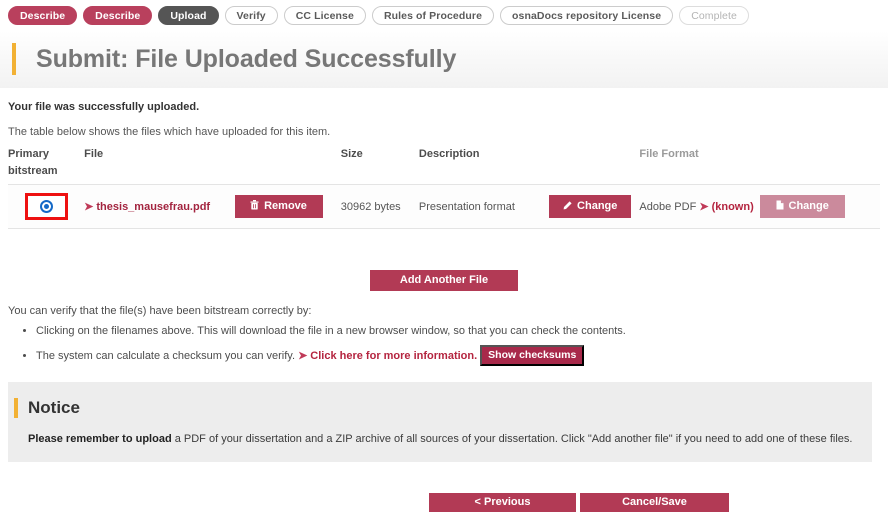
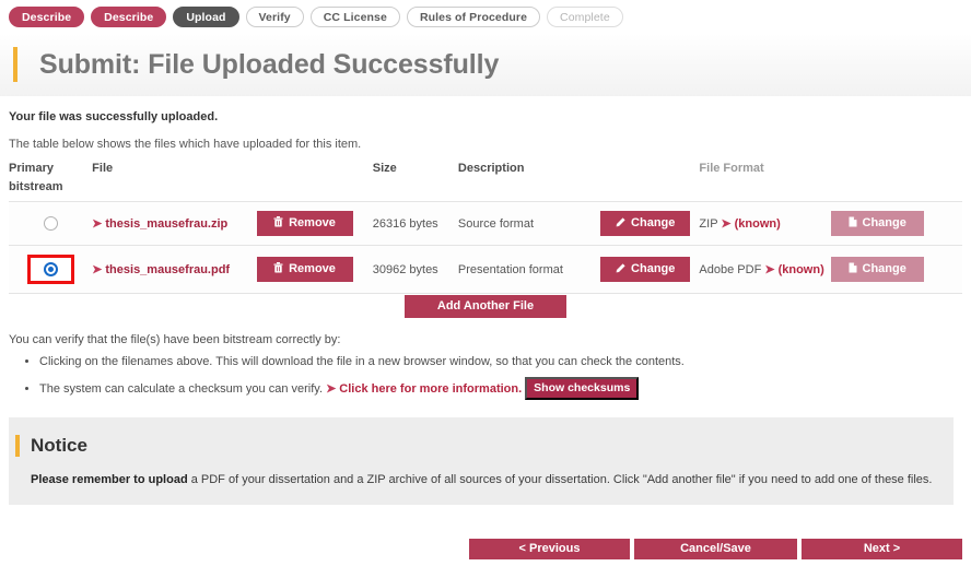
  Describe
  Describe
  Upload
  Verify
  CC License
  Rules of Procedure
- osnaDocs repository License
  Complete
  Submit: File Uploaded Successfully
  Your file was successfully uploaded.
  The table below shows the files which have uploaded for this item.
  Primary bitstream	File		Size	Description		File Format
+ 	➤ thesis_mausefrau.zip	Remove	26316 bytes	Source format	Change	ZIP ➤ (known)	Change
  	➤ thesis_mausefrau.pdf	Remove	30962 bytes	Presentation format	Change	Adobe PDF ➤ (known)	Change
  Add Another File
  You can verify that the file(s) have been bitstream correctly by:
  Clicking on the filenames above. This will download the file in a new browser window, so that you can check the contents.
  The system can calculate a checksum you can verify. ➤ Click here for more information. Show checksums
  Notice
  Please remember to upload a PDF of your dissertation and a ZIP archive of all sources of your dissertation. Click "Add another file" if you need to add one of these files.
  < Previous
  Cancel/Save
+ Next >
